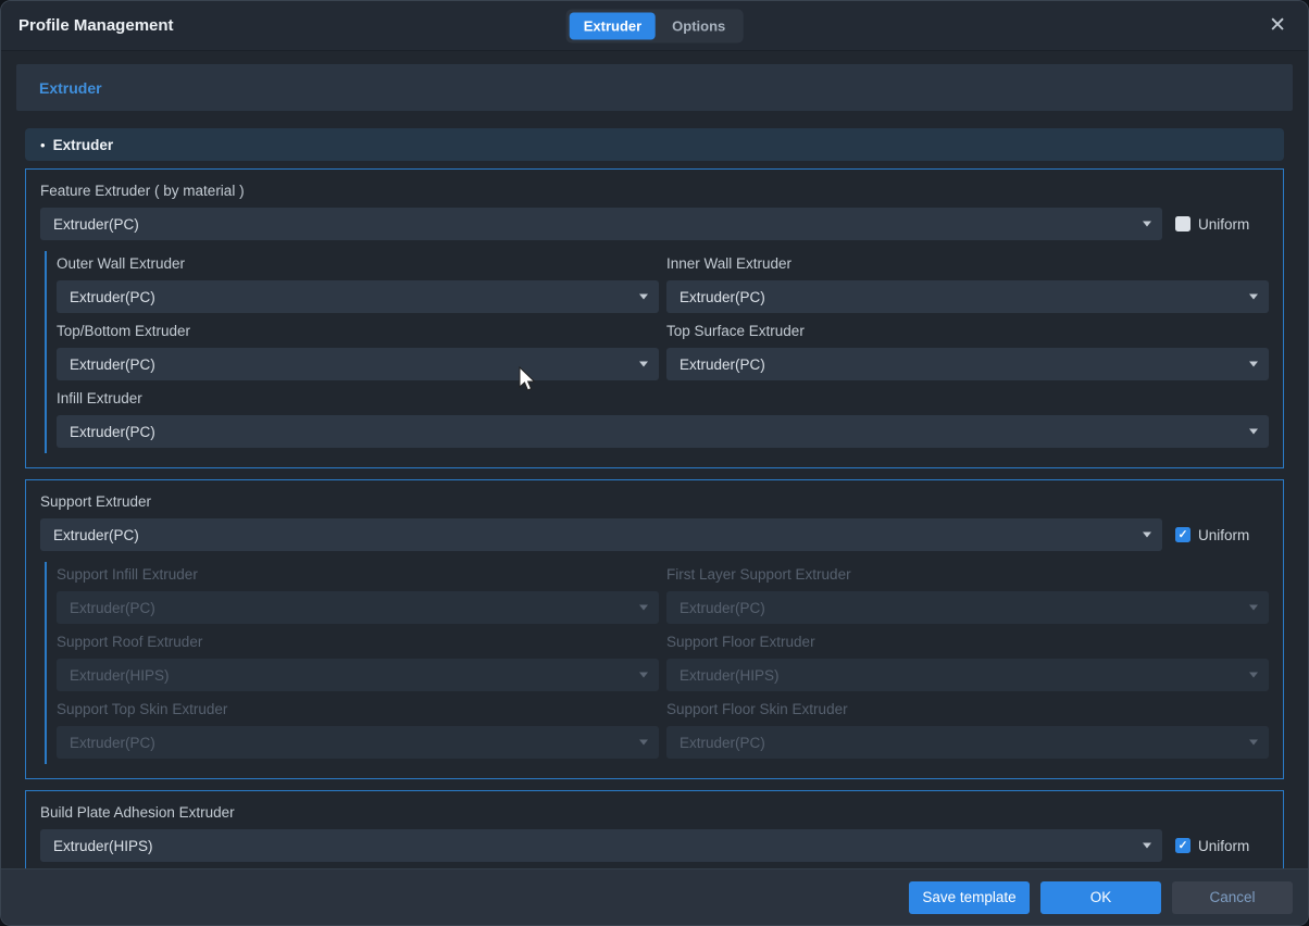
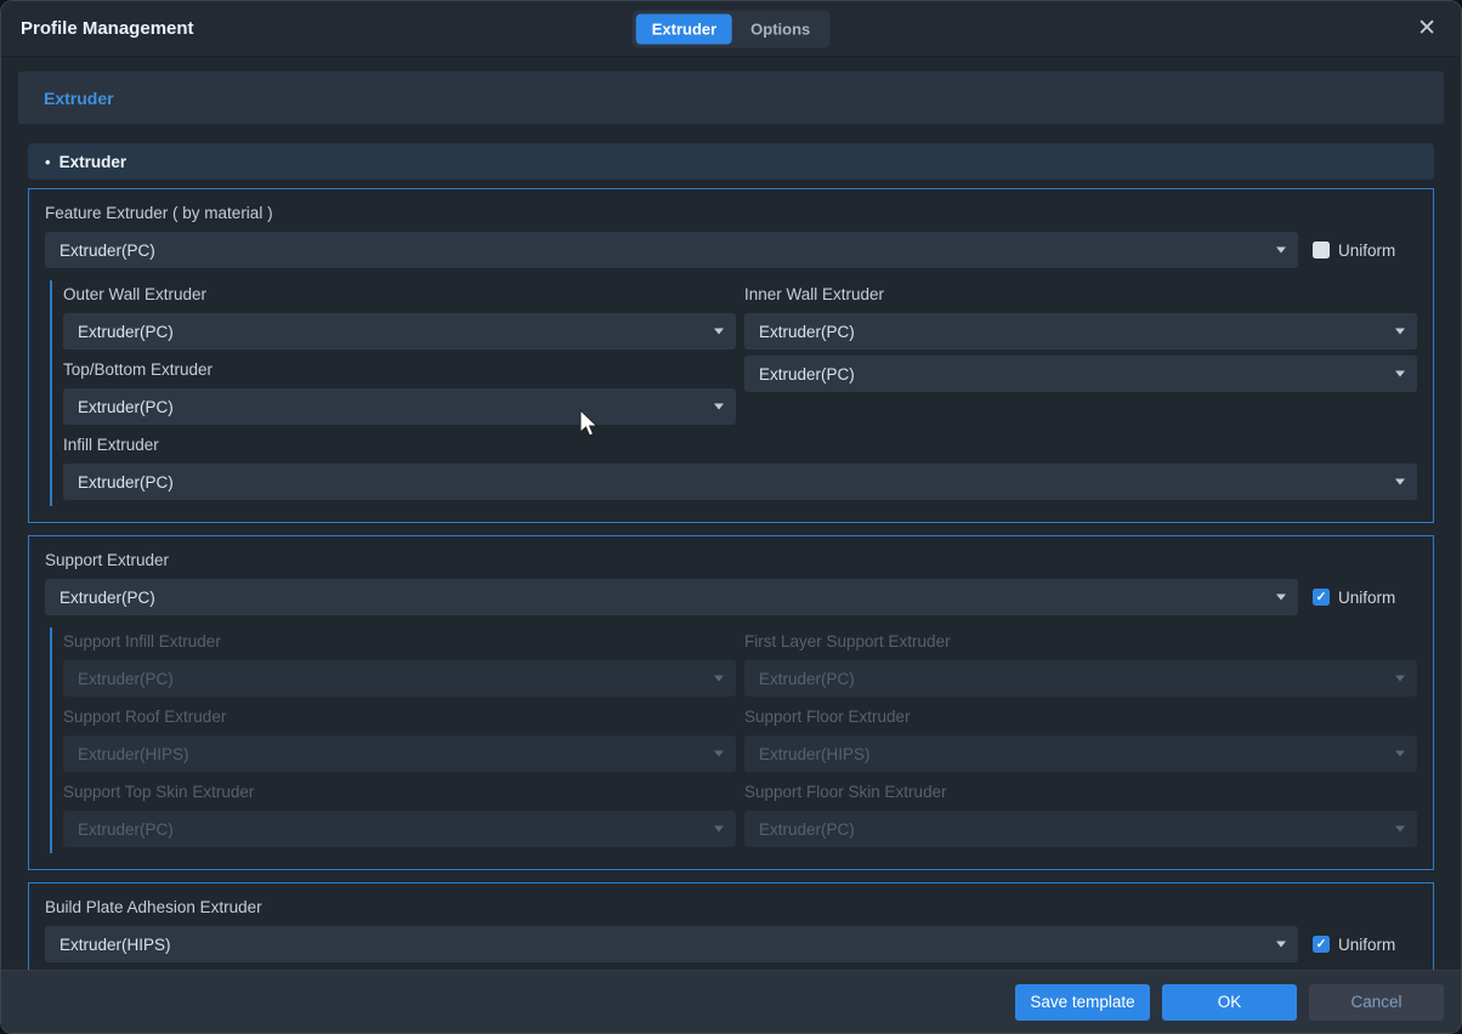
  Profile Management
  Extruder
  Options
  ✕
  Extruder
  •
  Extruder
  Feature Extruder ( by material )
  Extruder(PC)
  Uniform
  Outer Wall Extruder
  Extruder(PC)
  Inner Wall Extruder
  Extruder(PC)
  Top/Bottom Extruder
  Extruder(PC)
- Top Surface Extruder
  Extruder(PC)
  Infill Extruder
  Extruder(PC)
  Support Extruder
  Extruder(PC)
  Uniform
  Support Infill Extruder
  Extruder(PC)
  First Layer Support Extruder
  Extruder(PC)
  Support Roof Extruder
  Extruder(HIPS)
  Support Floor Extruder
  Extruder(HIPS)
  Support Top Skin Extruder
  Extruder(PC)
  Support Floor Skin Extruder
  Extruder(PC)
  Build Plate Adhesion Extruder
  Extruder(HIPS)
  Uniform
  Save template
  OK
  Cancel
